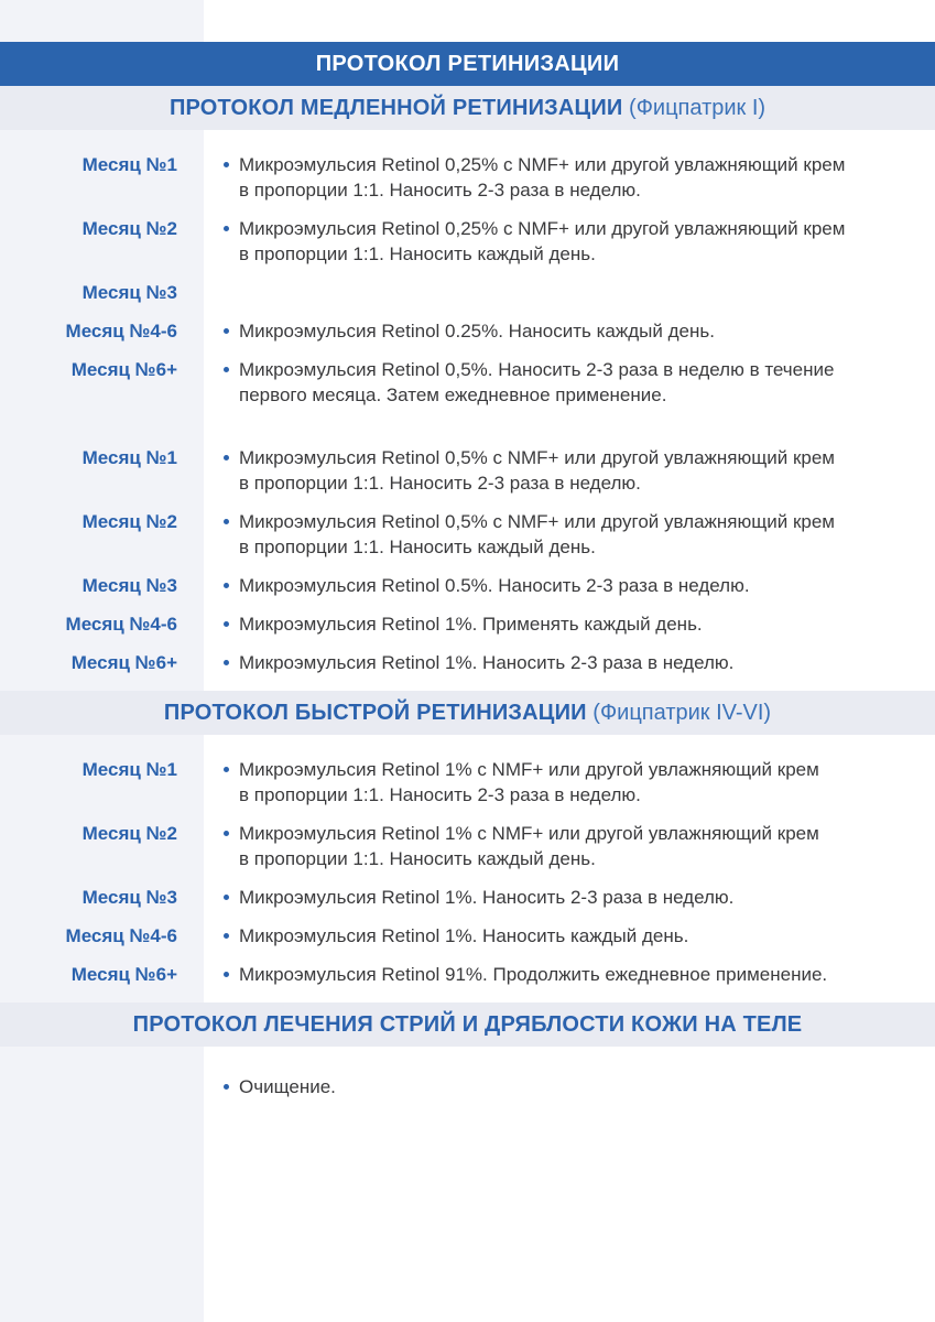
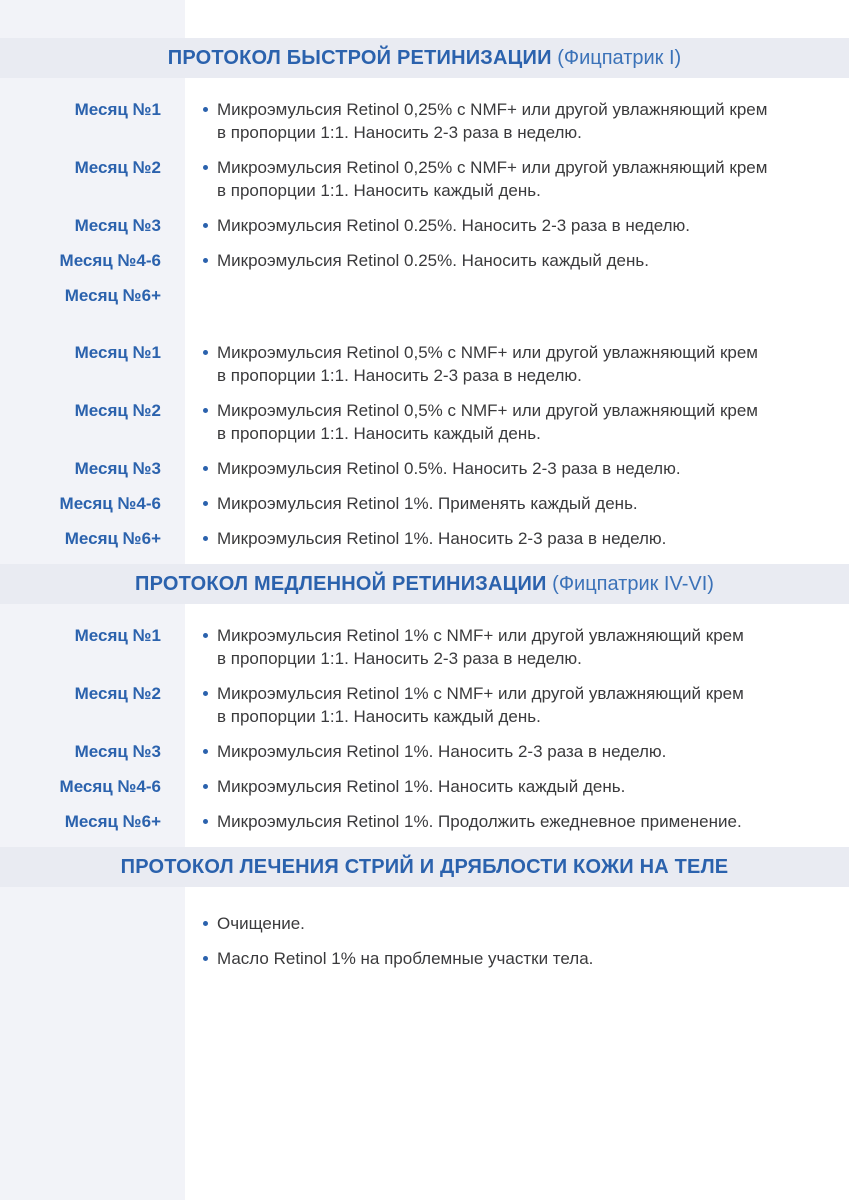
- ПРОТОКОЛ РЕТИНИЗАЦИИ
- ПРОТОКОЛ МЕДЛЕННОЙ РЕТИНИЗАЦИИ
+ ПРОТОКОЛ БЫСТРОЙ РЕТИНИЗАЦИИ
  (Фицпатрик I)
  Месяц №1
  Микроэмульсия Retinol 0,25% с NMF+ или другой увлажняющий крем
  в пропорции 1:1. Наносить 2-3 раза в неделю.
  Месяц №2
  Микроэмульсия Retinol 0,25% с NMF+ или другой увлажняющий крем
  в пропорции 1:1. Наносить каждый день.
  Месяц №3
+ Микроэмульсия Retinol 0.25%. Наносить 2-3 раза в неделю.
  Месяц №4-6
  Микроэмульсия Retinol 0.25%. Наносить каждый день.
  Месяц №6+
- Микроэмульсия Retinol 0,5%. Наносить 2-3 раза в неделю в течение
- первого месяца. Затем ежедневное применение.
  Месяц №1
  Микроэмульсия Retinol 0,5% с NMF+ или другой увлажняющий крем
  в пропорции 1:1. Наносить 2-3 раза в неделю.
  Месяц №2
  Микроэмульсия Retinol 0,5% с NMF+ или другой увлажняющий крем
  в пропорции 1:1. Наносить каждый день.
  Месяц №3
  Микроэмульсия Retinol 0.5%. Наносить 2-3 раза в неделю.
  Месяц №4-6
  Микроэмульсия Retinol 1%. Применять каждый день.
  Месяц №6+
  Микроэмульсия Retinol 1%. Наносить 2-3 раза в неделю.
- ПРОТОКОЛ БЫСТРОЙ РЕТИНИЗАЦИИ
+ ПРОТОКОЛ МЕДЛЕННОЙ РЕТИНИЗАЦИИ
  (Фицпатрик IV-VI)
  Месяц №1
  Микроэмульсия Retinol 1% с NMF+ или другой увлажняющий крем
  в пропорции 1:1. Наносить 2-3 раза в неделю.
  Месяц №2
  Микроэмульсия Retinol 1% с NMF+ или другой увлажняющий крем
  в пропорции 1:1. Наносить каждый день.
  Месяц №3
  Микроэмульсия Retinol 1%. Наносить 2-3 раза в неделю.
  Месяц №4-6
  Микроэмульсия Retinol 1%. Наносить каждый день.
  Месяц №6+
- Микроэмульсия Retinol 91%. Продолжить ежедневное применение.
+ Микроэмульсия Retinol 1%. Продолжить ежедневное применение.
  ПРОТОКОЛ ЛЕЧЕНИЯ СТРИЙ И ДРЯБЛОСТИ КОЖИ НА ТЕЛЕ
  Очищение.
+ Масло Retinol 1% на проблемные участки тела.
